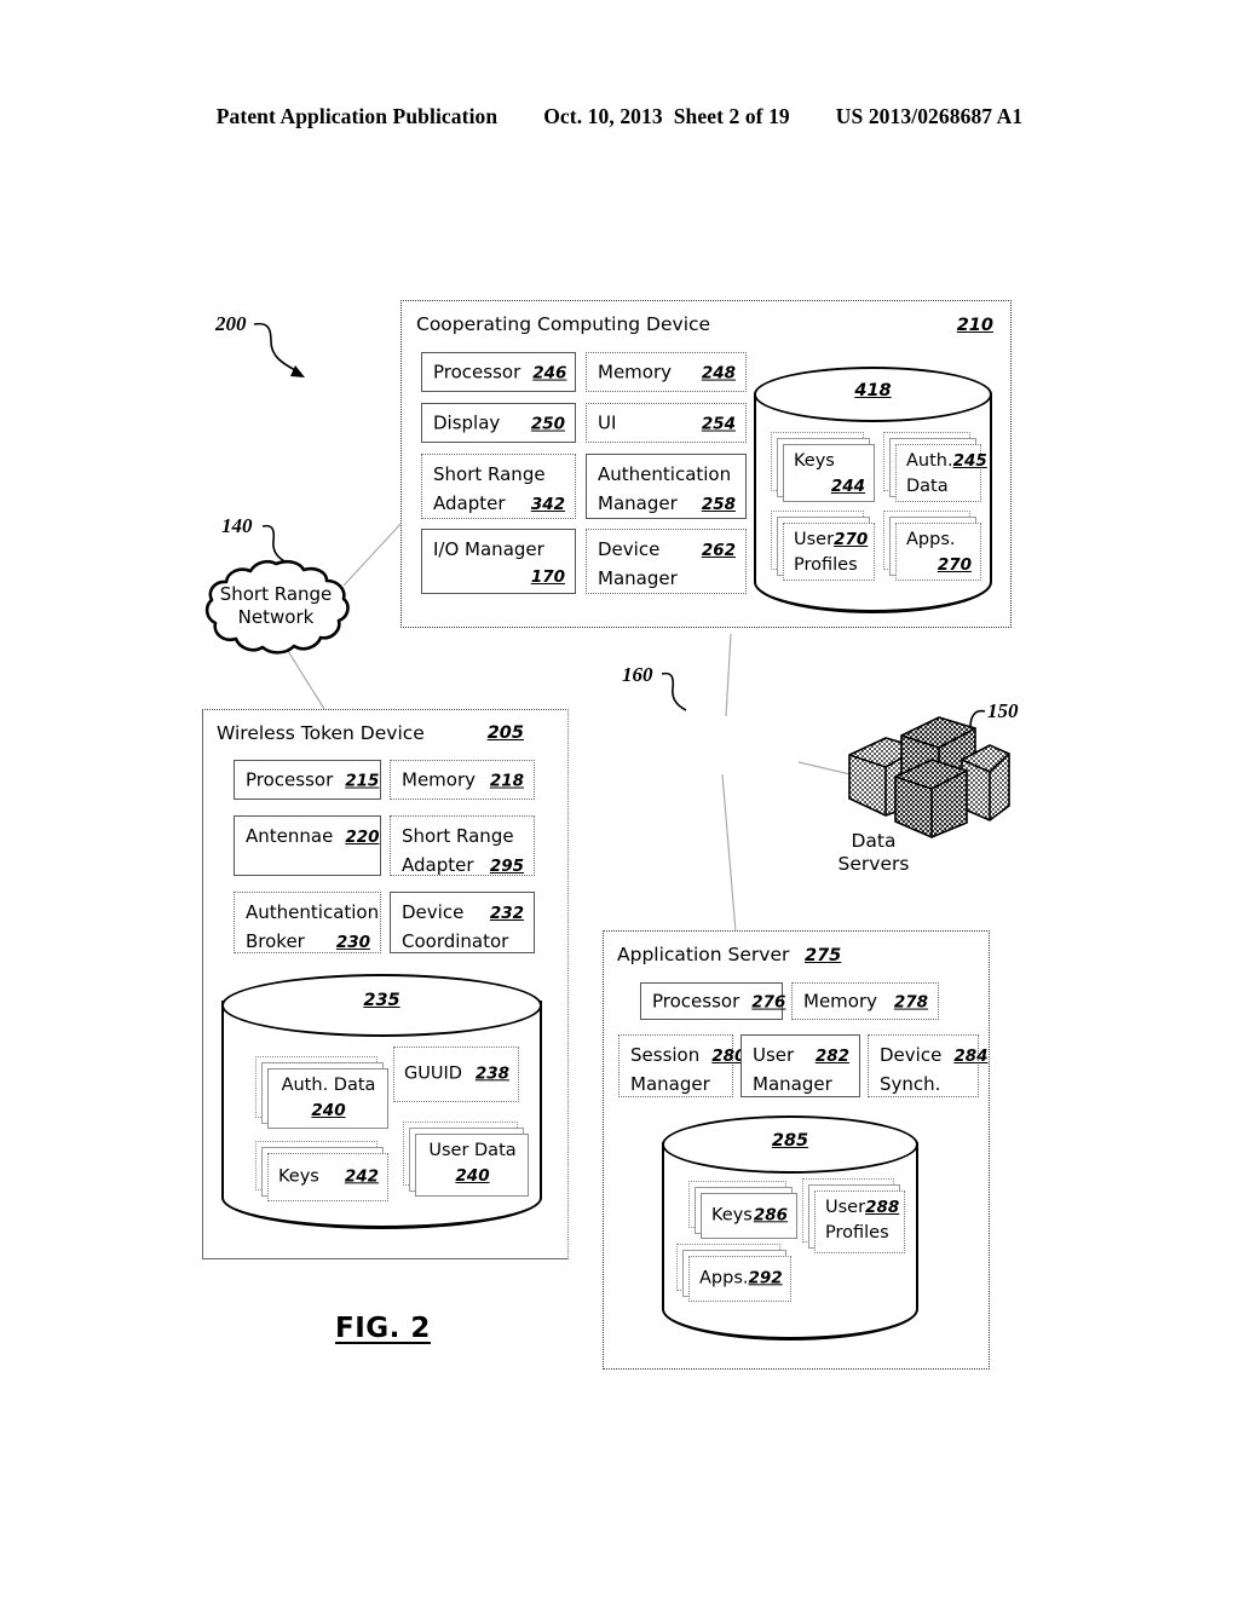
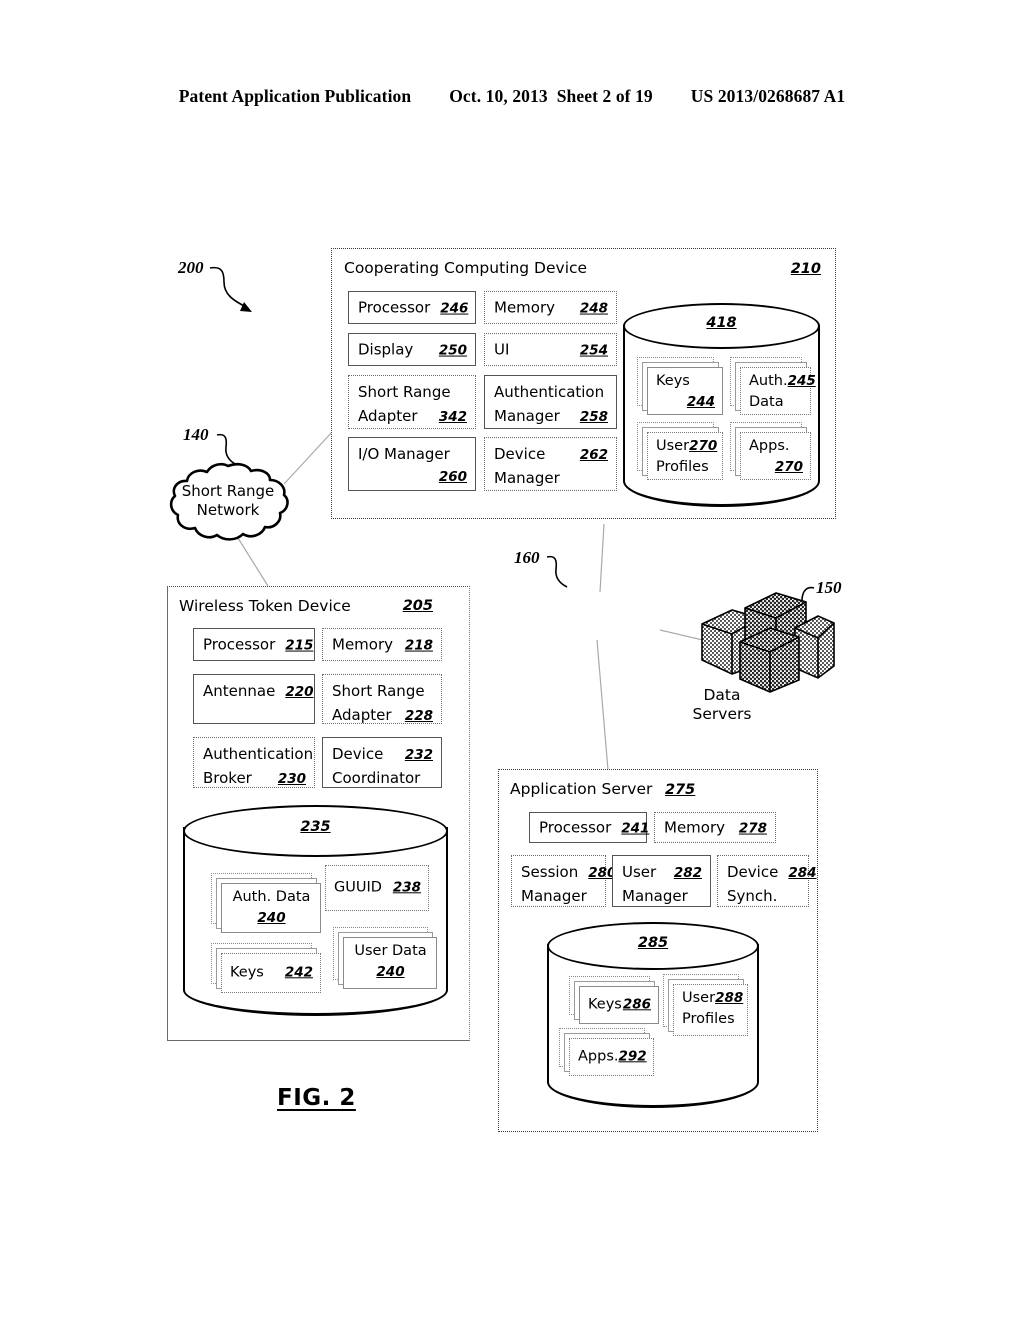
  Patent Application Publication
  Oct. 10, 2013 Sheet 2 of 19
  US 2013/0268687 A1
  200
  Cooperating Computing Device
  210
  Processor
  246
  Memory
  248
  Display
  250
  UI
  254
  Short Range
  Adapter
  342
  Authentication
  Manager
  258
  I/O Manager
- 170
+ 260
  Device
  262
  Manager
  418
  Keys
  244
  Auth.
  245
  Data
  User
  270
  Profiles
  Apps.
  270
  140
  Short Range
  Network
  160
  150
  Data
  Servers
  Wireless Token Device
  205
  Processor
  215
  Memory
  218
  Antennae
  220
  Short Range
  Adapter
- 295
+ 228
  Authentication
  Broker
  230
  Device
  232
  Coordinator
  235
  Auth. Data
  240
  GUUID
  238
  Keys
  242
  User Data
  240
  Application Server
  275
  Processor
- 276
+ 241
  Memory
  278
  Session
  Manager
  User
  282
  Manager
  Device
  284
  Synch.
  285
  Keys
  286
  User
  288
  Profiles
  Apps.
  292
  FIG. 2
